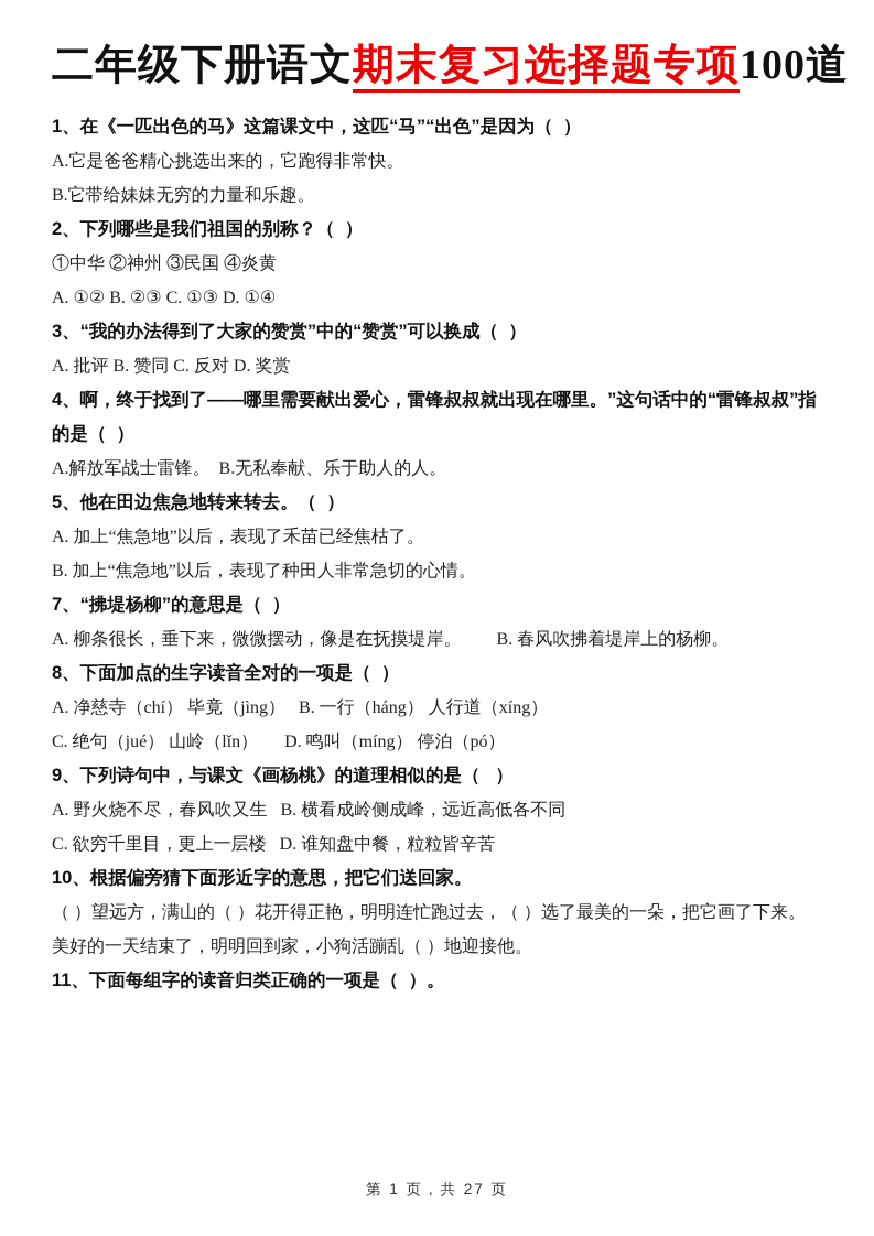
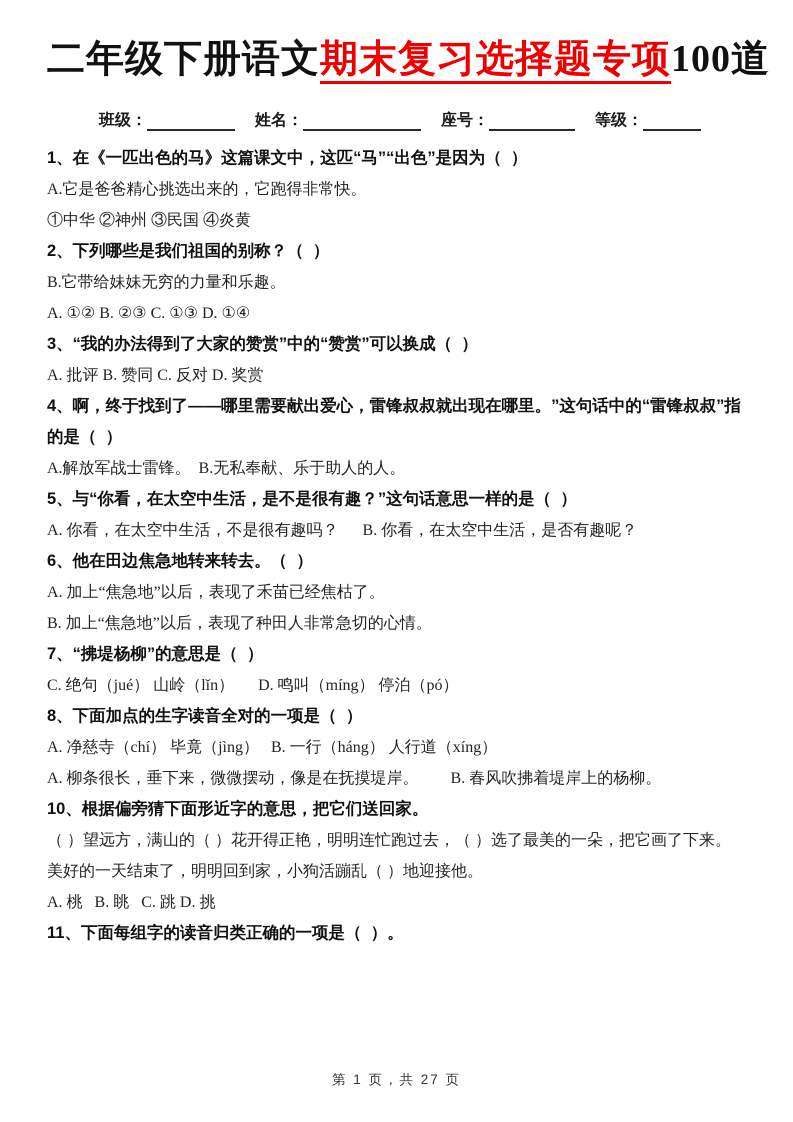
  二年级下册语文期末复习选择题专项100道
+ 班级：
+ 姓名：
+ 座号：
+ 等级：
  1、在《一匹出色的马》这篇课文中，这匹“马”“出色”是因为（ ）
  A.它是爸爸精心挑选出来的，它跑得非常快。
- B.它带给妹妹无穷的力量和乐趣。
+ ①中华 ②神州 ③民国 ④炎黄
  2、下列哪些是我们祖国的别称？（ ）
- ①中华 ②神州 ③民国 ④炎黄
+ B.它带给妹妹无穷的力量和乐趣。
  A. ①② B. ②③ C. ①③ D. ①④
  3、“我的办法得到了大家的赞赏”中的“赞赏”可以换成（ ）
  A. 批评 B. 赞同 C. 反对 D. 奖赏
  4、啊，终于找到了——哪里需要献出爱心，雷锋叔叔就出现在哪里。”这句话中的“雷锋叔叔”指的是（ ）
  A.解放军战士雷锋。 B.无私奉献、乐于助人的人。
+ 5、与“你看，在太空中生活，是不是很有趣？”这句话意思一样的是（ ）
+ A. 你看，在太空中生活，不是很有趣吗？ B. 你看，在太空中生活，是否有趣呢？
- 5、他在田边焦急地转来转去。（ ）
+ 6、他在田边焦急地转来转去。（ ）
  A. 加上“焦急地”以后，表现了禾苗已经焦枯了。
  B. 加上“焦急地”以后，表现了种田人非常急切的心情。
  7、“拂堤杨柳”的意思是（ ）
- A. 柳条很长，垂下来，微微摆动，像是在抚摸堤岸。 B. 春风吹拂着堤岸上的杨柳。
+ C. 绝句（jué） 山岭（lǐn） D. 鸣叫（míng） 停泊（pó）
  8、下面加点的生字读音全对的一项是（ ）
  A. 净慈寺（chí） 毕竟（jìng） B. 一行（háng） 人行道（xíng）
- C. 绝句（jué） 山岭（lǐn） D. 鸣叫（míng） 停泊（pó）
+ A. 柳条很长，垂下来，微微摆动，像是在抚摸堤岸。 B. 春风吹拂着堤岸上的杨柳。
- 9、下列诗句中，与课文《画杨桃》的道理相似的是（ ）
- A. 野火烧不尽，春风吹又生 B. 横看成岭侧成峰，远近高低各不同
- C. 欲穷千里目，更上一层楼 D. 谁知盘中餐，粒粒皆辛苦
  10、根据偏旁猜下面形近字的意思，把它们送回家。
  （ ）望远方，满山的（ ）花开得正艳，明明连忙跑过去，（ ）选了最美的一朵，把它画了下来。
  美好的一天结束了，明明回到家，小狗活蹦乱（ ）地迎接他。
+ A. 桃 B. 眺 C. 跳 D. 挑
  11、下面每组字的读音归类正确的一项是（ ）。
  第 1 页，共 27 页
